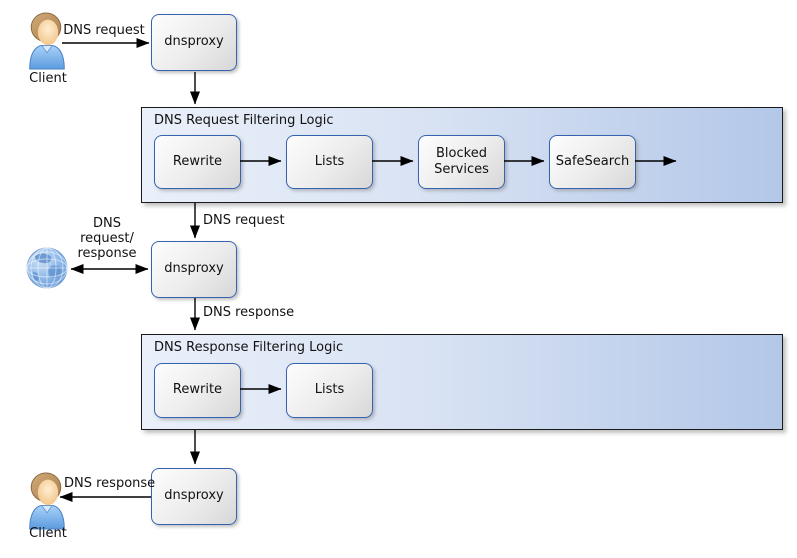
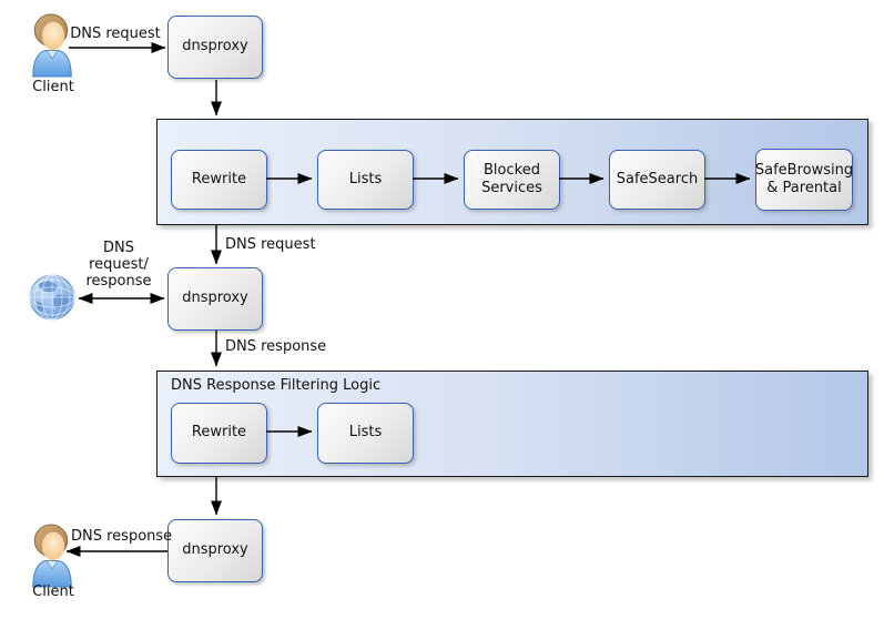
  Client
  dnsproxy
  DNS request
- DNS Request Filtering Logic
  Rewrite
  Lists
  Blocked Services
  SafeSearch
+ SafeBrowsing & Parental
  DNS request
  DNS
  request/
  response
  dnsproxy
  DNS response
  DNS Response Filtering Logic
  Rewrite
  Lists
  dnsproxy
  Client
  DNS response
